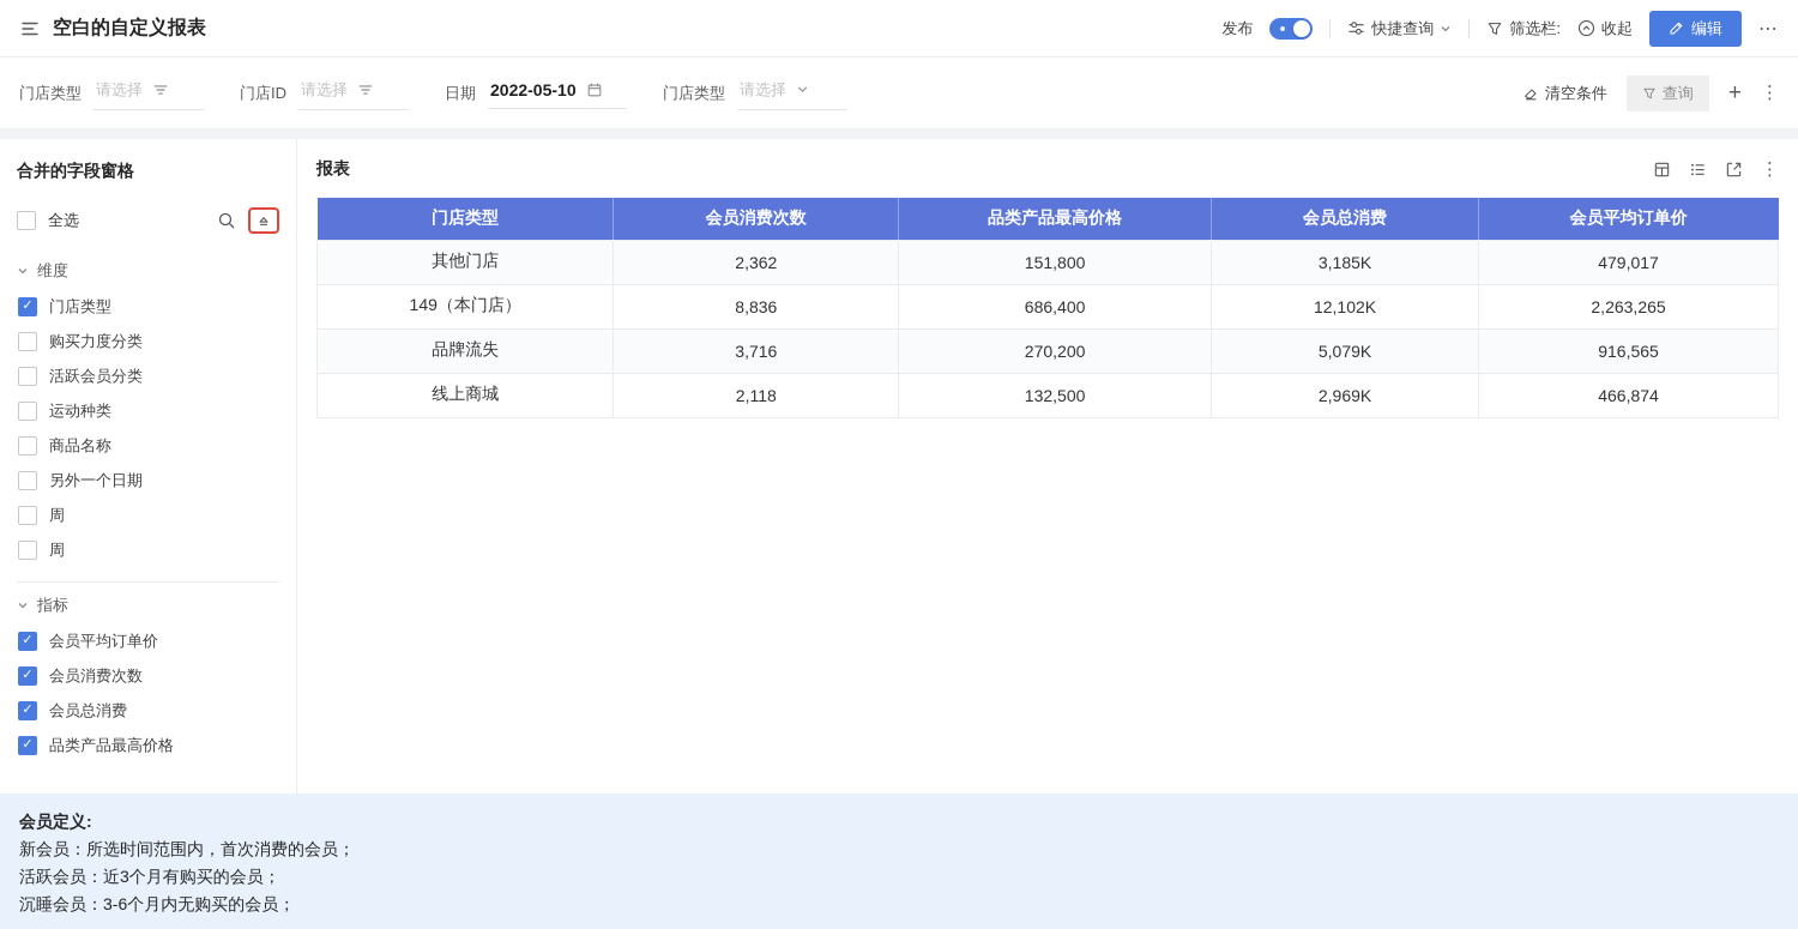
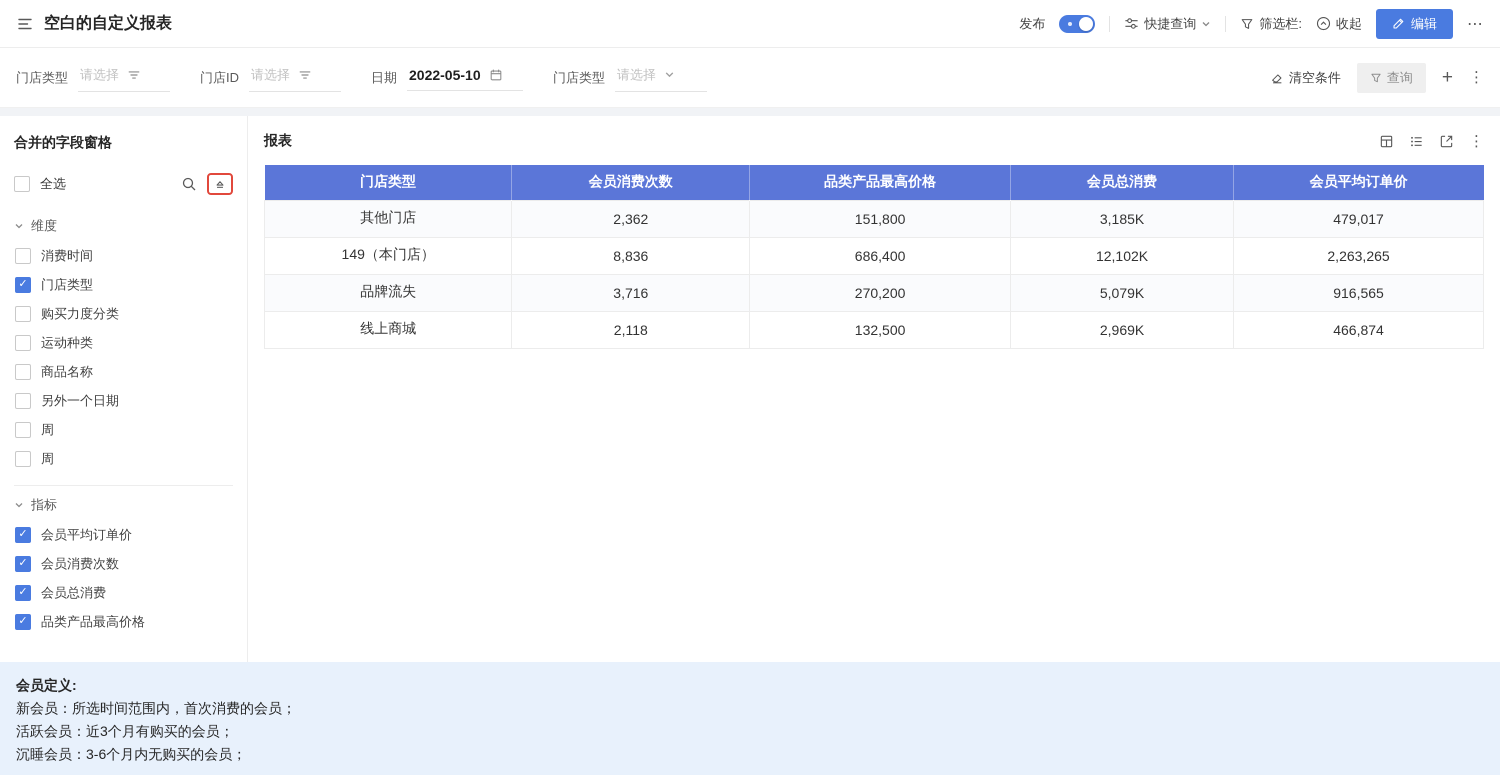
  空白的自定义报表
  发布
  快捷查询
  筛选栏:
  收起
  编辑
  ⋯
  门店类型
  请选择
  门店ID
  请选择
  日期
  2022-05-10
  门店类型
  请选择
  清空条件
  查询
  +
  ⋮
  合并的字段窗格
  全选
  维度
+ 消费时间
  门店类型
  购买力度分类
- 活跃会员分类
  运动种类
  商品名称
  另外一个日期
  周
  周
  指标
  会员平均订单价
  会员消费次数
  会员总消费
  品类产品最高价格
  报表
  ⋮
  门店类型	会员消费次数	品类产品最高价格	会员总消费	会员平均订单价
  其他门店	2,362	151,800	3,185K	479,017
  149（本门店）	8,836	686,400	12,102K	2,263,265
  品牌流失	3,716	270,200	5,079K	916,565
  线上商城	2,118	132,500	2,969K	466,874
  会员定义:
  新会员：所选时间范围内，首次消费的会员；
  活跃会员：近3个月有购买的会员；
  沉睡会员：3-6个月内无购买的会员；
